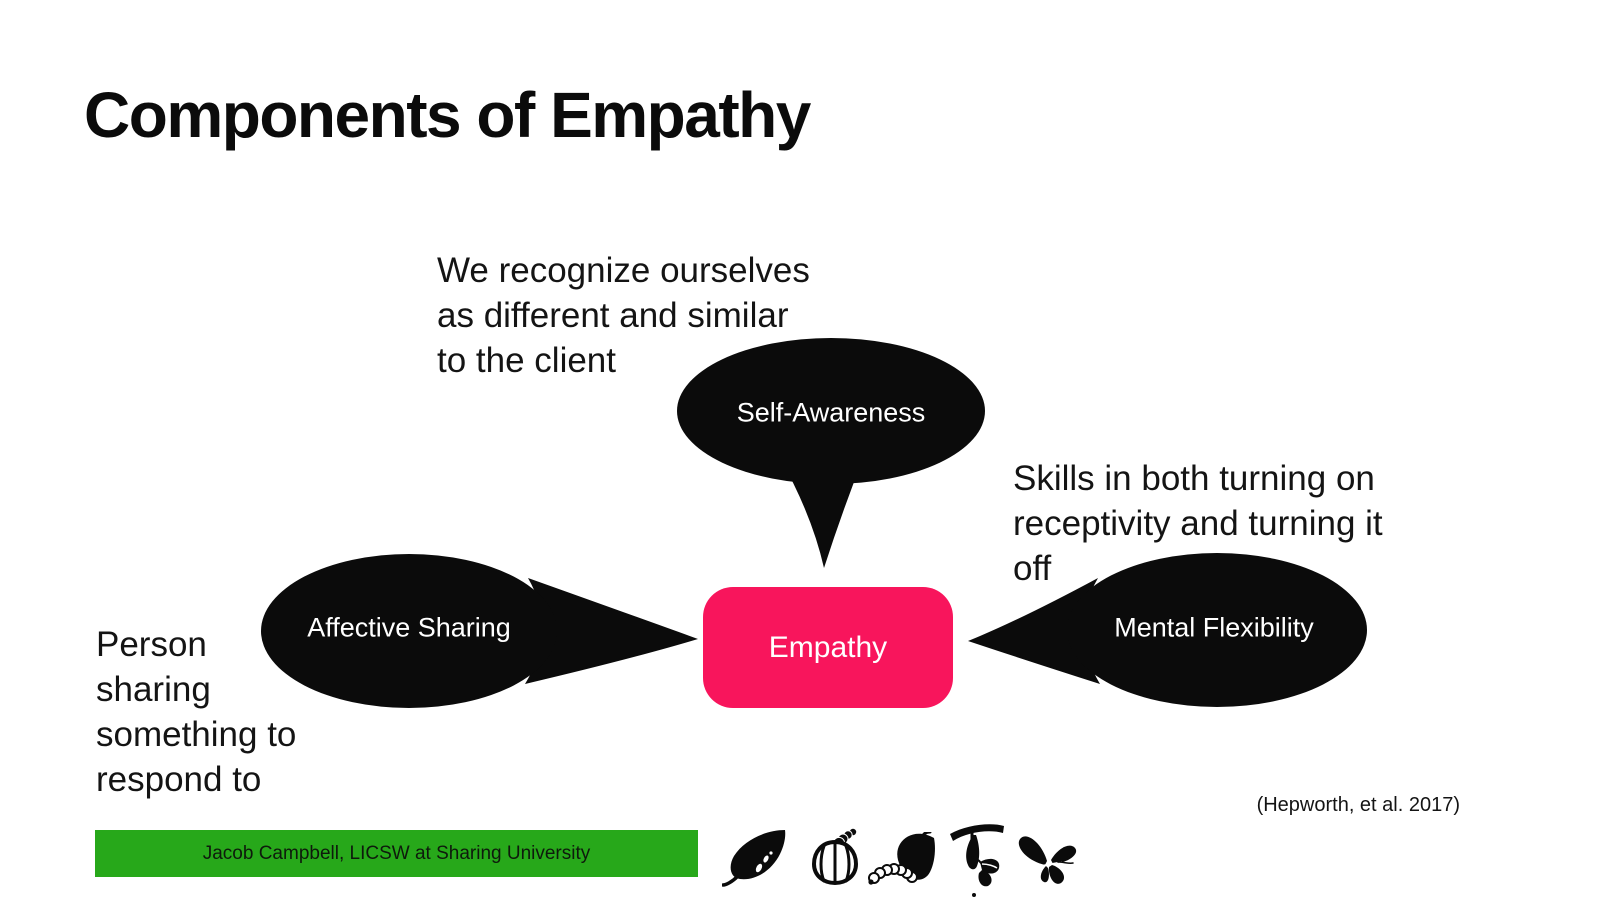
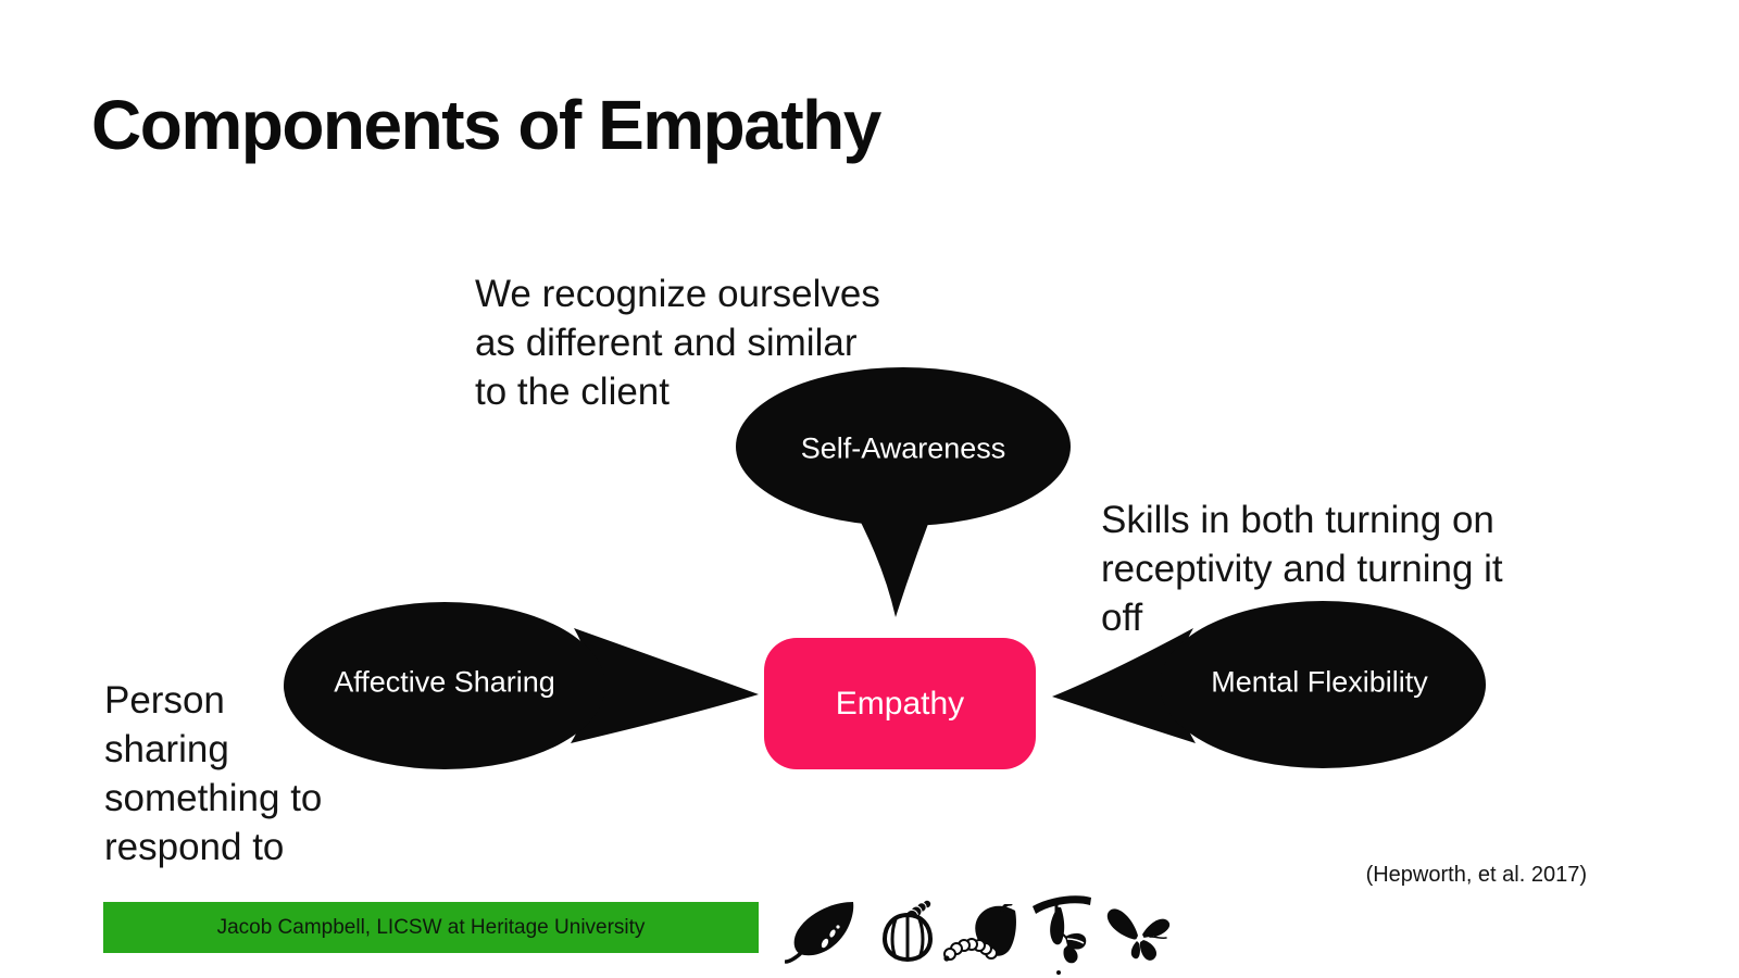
  Components of Empathy
  We recognize ourselves
  as different and similar
  to the client
  Person
  sharing
  something to
  respond to
  Skills in both turning on
  receptivity and turning it
  off
  Self-Awareness
  Affective Sharing
  Mental Flexibility
  Empathy
  (Hepworth, et al. 2017)
- Jacob Campbell, LICSW at Sharing University
+ Jacob Campbell, LICSW at Heritage University
